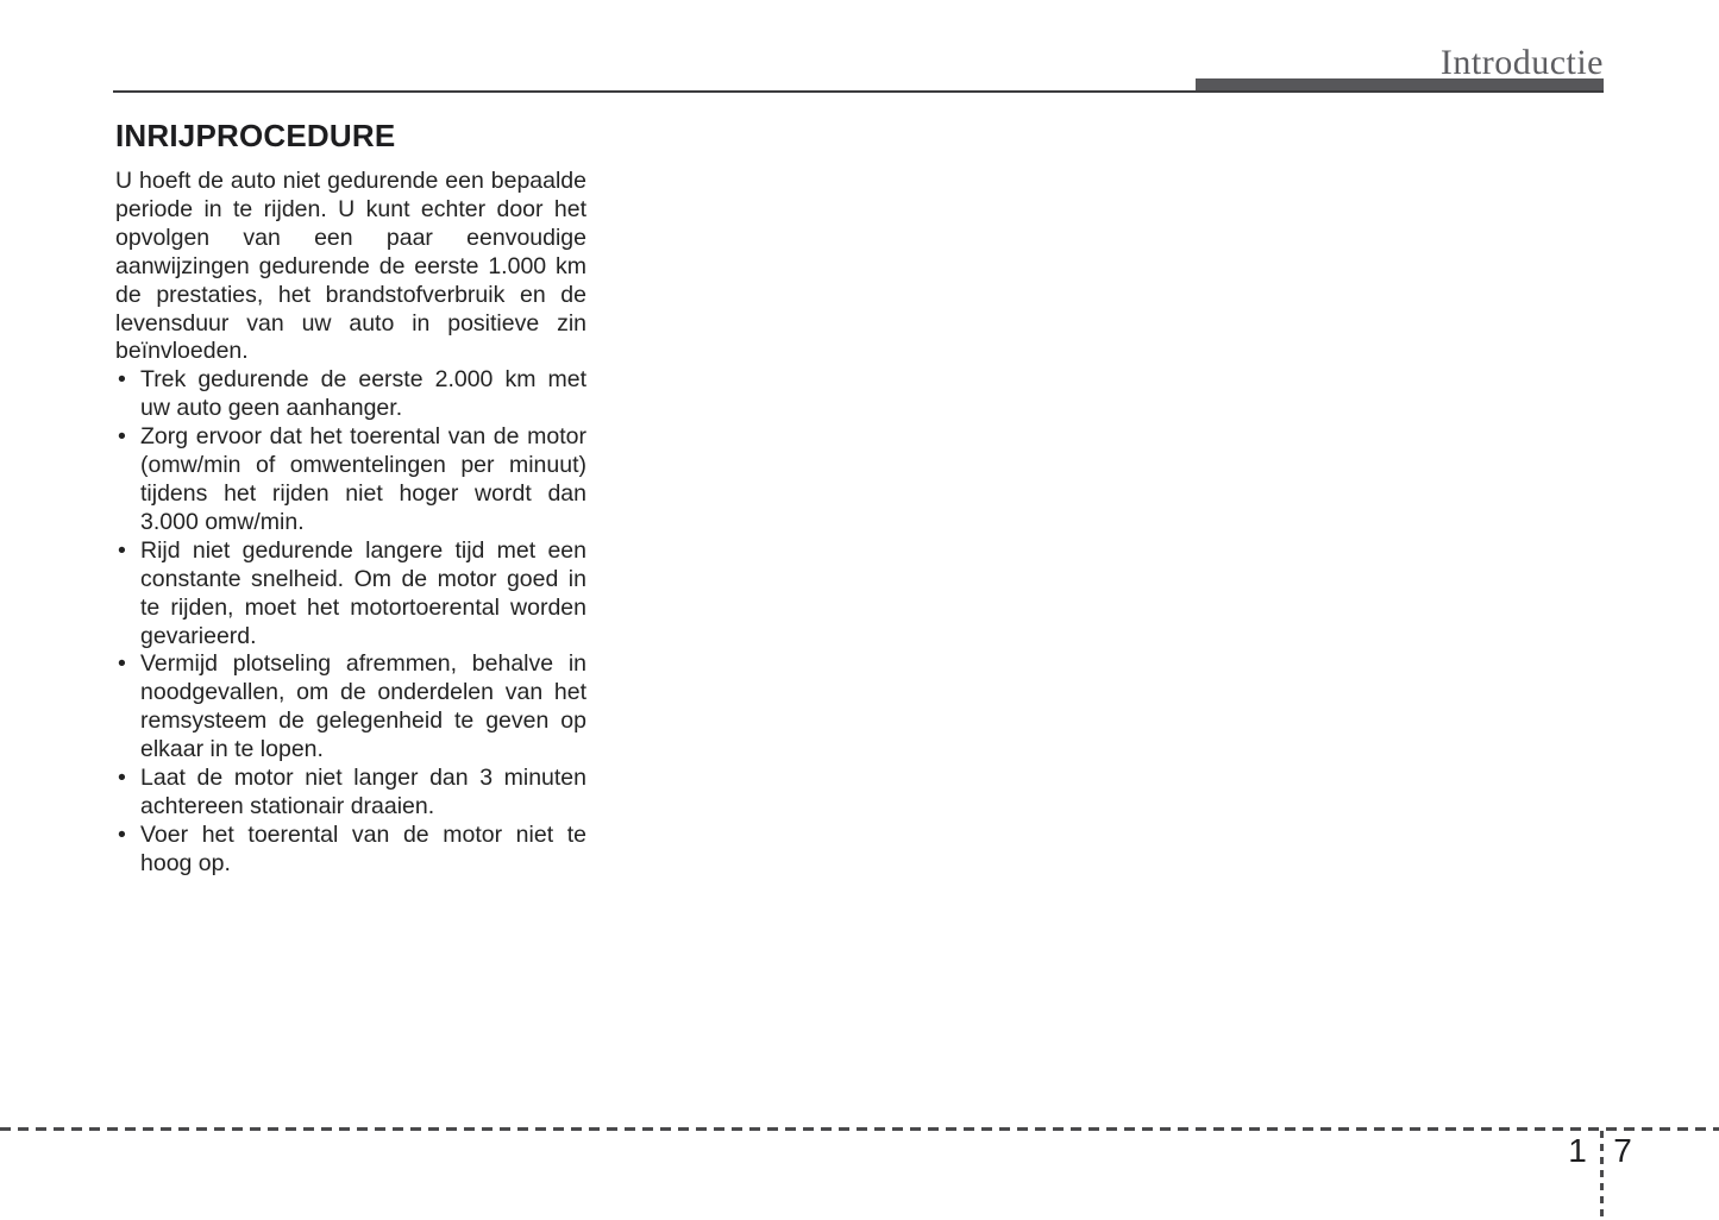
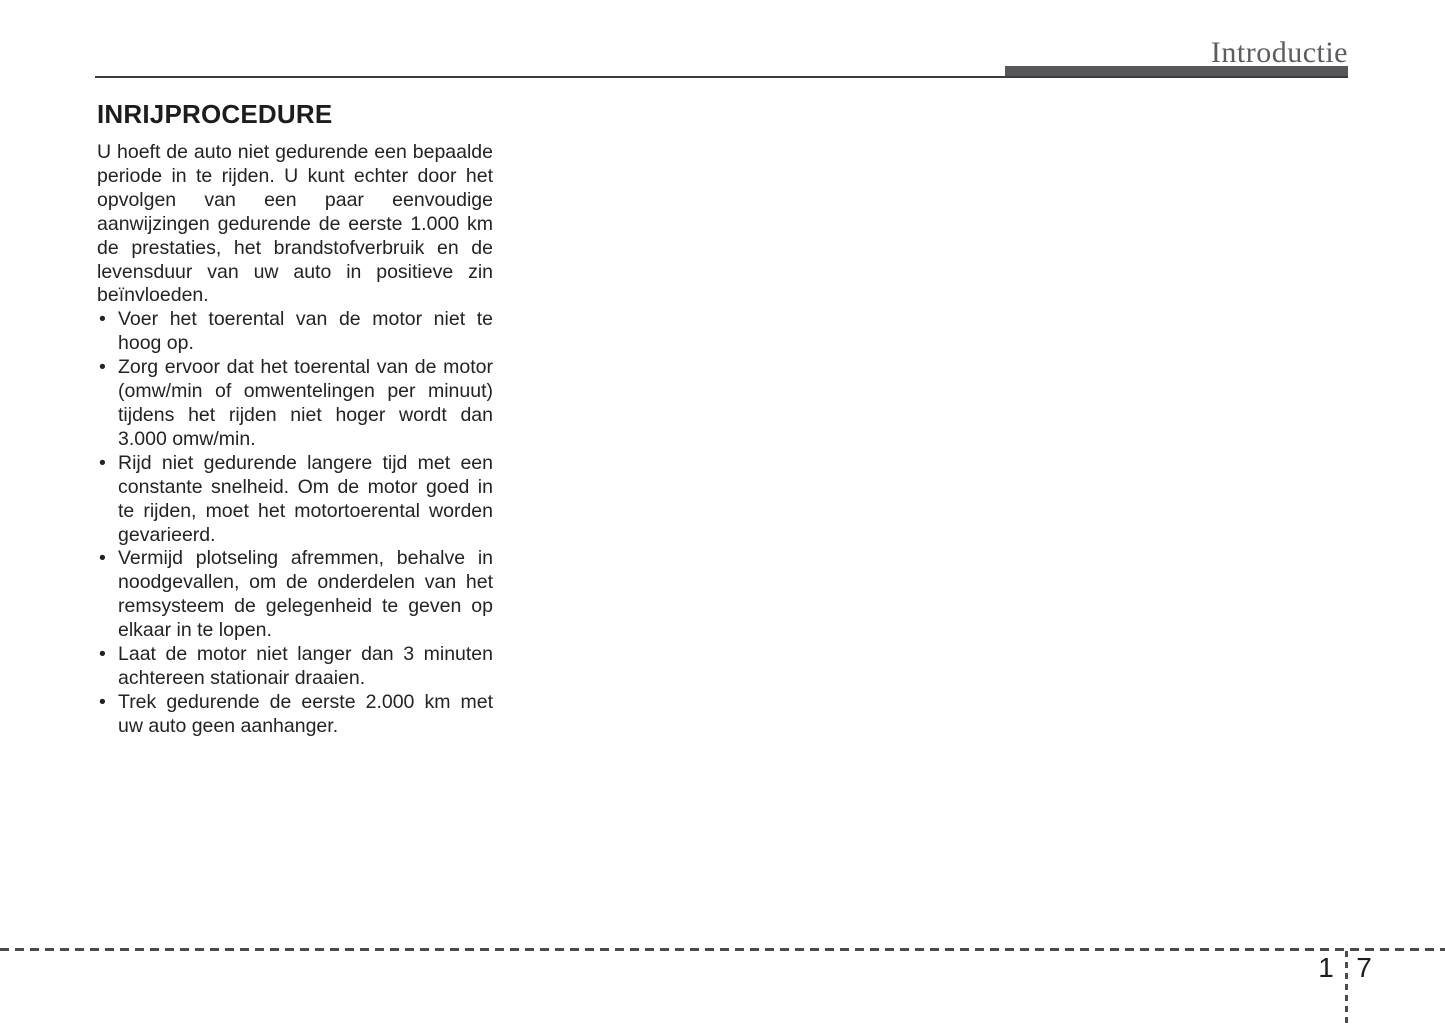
  Introductie
  INRIJPROCEDURE
  U hoeft de auto niet gedurende een bepaalde periode in te rijden. U kunt echter door het opvolgen van een paar eenvoudige aanwijzingen gedurende de eerste 1.000 km de prestaties, het brandstofverbruik en de levensduur van uw auto in positieve zin beïnvloeden.
  •
- Trek gedurende de eerste 2.000 km met uw auto geen aanhanger.
+ Voer het toerental van de motor niet te hoog op.
  •
  Zorg ervoor dat het toerental van de motor (omw/min of omwentelingen per minuut) tijdens het rijden niet hoger wordt dan 3.000 omw/min.
  •
  Rijd niet gedurende langere tijd met een constante snelheid. Om de motor goed in te rijden, moet het motortoerental worden gevarieerd.
  •
  Vermijd plotseling afremmen, behalve in noodgevallen, om de onderdelen van het remsysteem de gelegenheid te geven op elkaar in te lopen.
  •
  Laat de motor niet langer dan 3 minuten achtereen stationair draaien.
  •
- Voer het toerental van de motor niet te hoog op.
+ Trek gedurende de eerste 2.000 km met uw auto geen aanhanger.
  1
  7
